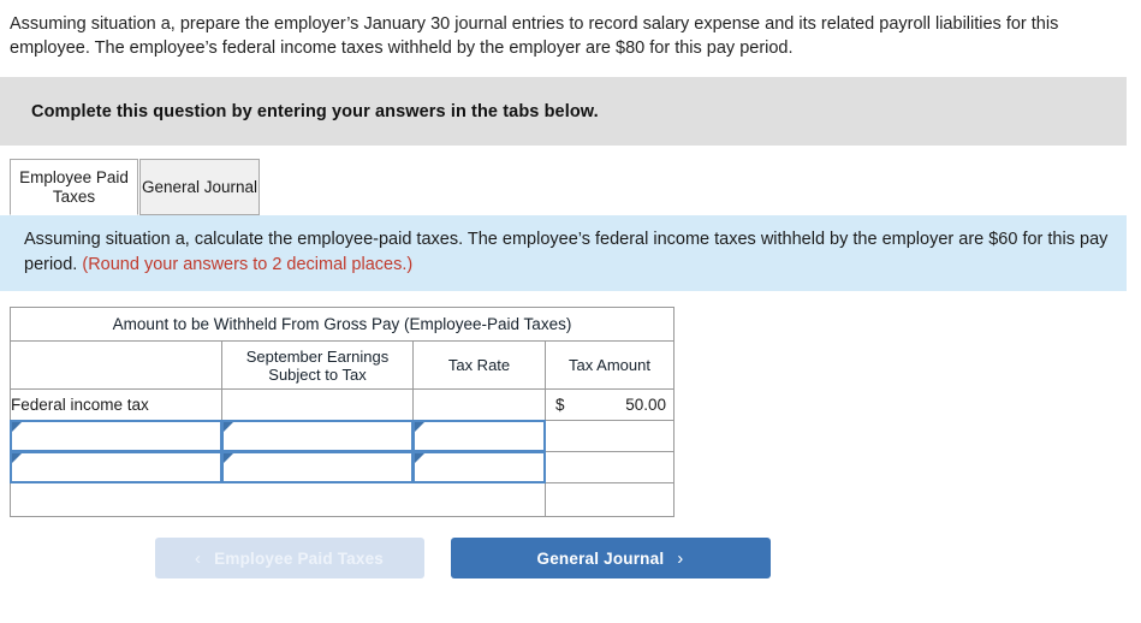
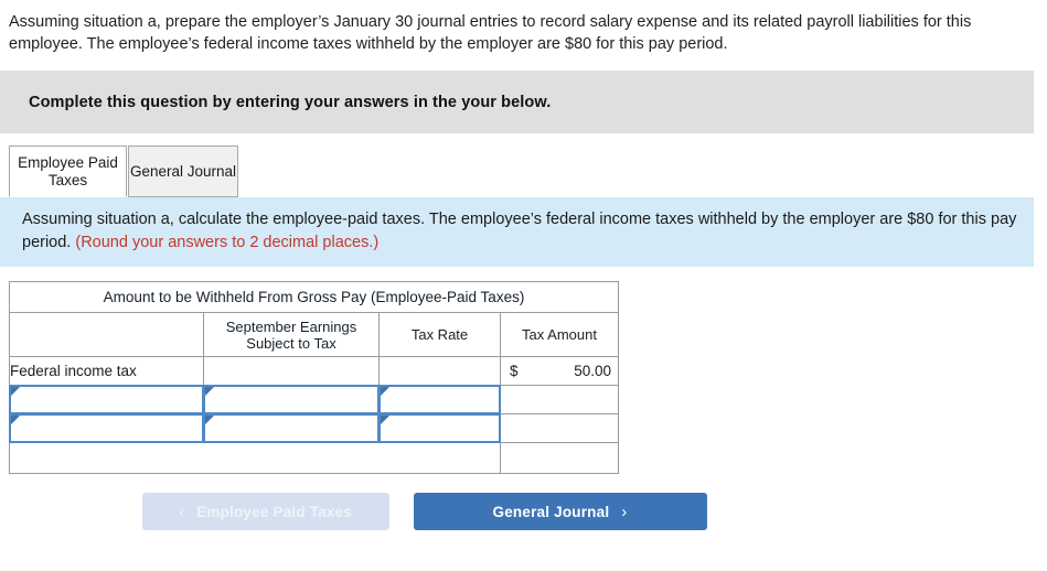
  Assuming situation a, prepare the employer’s January 30 journal entries to record salary expense and its related payroll liabilities for this employee. The employee’s federal income taxes withheld by the employer are $80 for this pay period.
- Complete this question by entering your answers in the tabs below.
+ Complete this question by entering your answers in the your below.
  Employee Paid Taxes
  General Journal
- Assuming situation a, calculate the employee-paid taxes. The employee’s federal income taxes withheld by the employer are $60 for this pay period. (Round your answers to 2 decimal places.)
+ Assuming situation a, calculate the employee-paid taxes. The employee’s federal income taxes withheld by the employer are $80 for this pay period. (Round your answers to 2 decimal places.)
  Amount to be Withheld From Gross Pay (Employee-Paid Taxes)
  	September Earnings Subject to Tax	Tax Rate	Tax Amount
  Federal income tax			$ 50.00
  ‹
  Employee Paid Taxes
  General Journal
  ›
